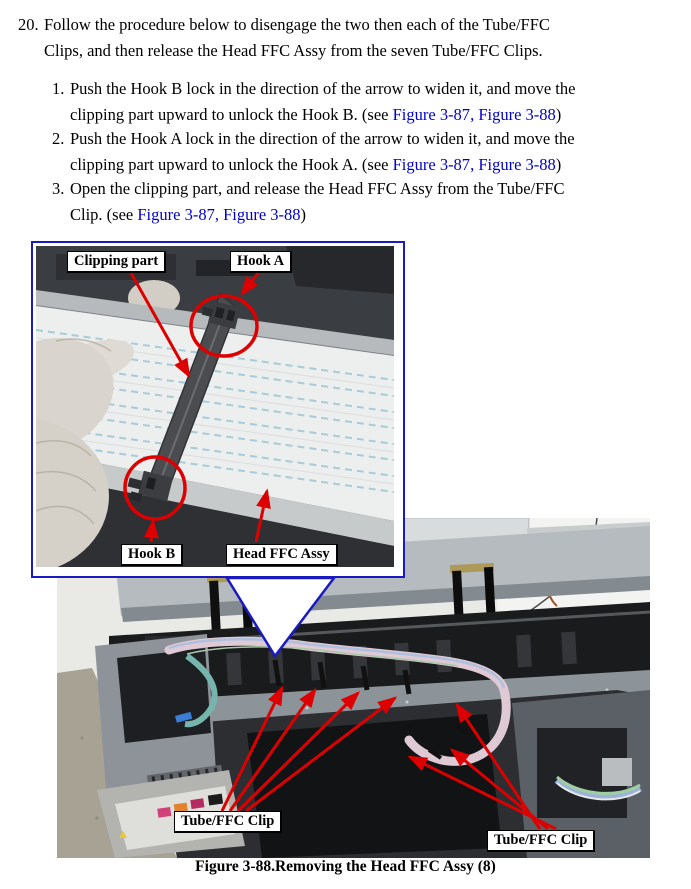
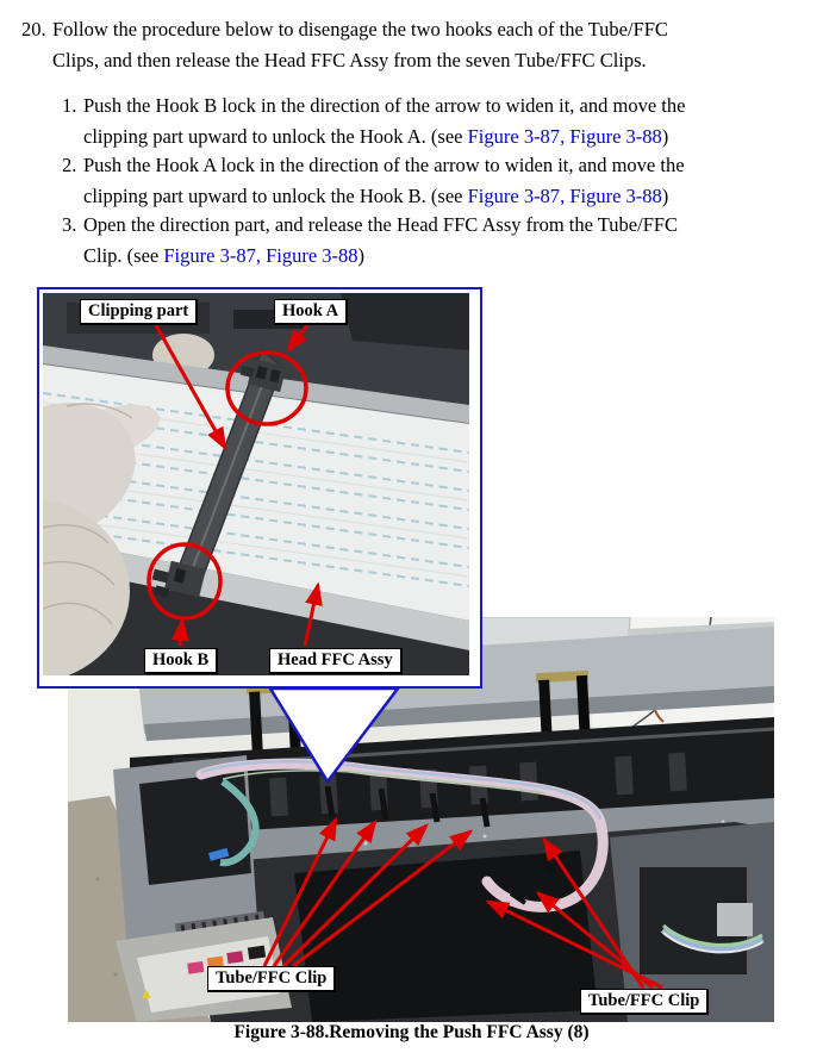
  20.
- Follow the procedure below to disengage the two then each of the Tube/FFC
+ Follow the procedure below to disengage the two hooks each of the Tube/FFC
  Clips, and then release the Head FFC Assy from the seven Tube/FFC Clips.
  1.
  Push the Hook B lock in the direction of the arrow to widen it, and move the
- clipping part upward to unlock the Hook B. (see Figure 3-87, Figure 3-88)
+ clipping part upward to unlock the Hook A. (see Figure 3-87, Figure 3-88)
  2.
  Push the Hook A lock in the direction of the arrow to widen it, and move the
- clipping part upward to unlock the Hook A. (see Figure 3-87, Figure 3-88)
+ clipping part upward to unlock the Hook B. (see Figure 3-87, Figure 3-88)
  3.
- Open the clipping part, and release the Head FFC Assy from the Tube/FFC
+ Open the direction part, and release the Head FFC Assy from the Tube/FFC
  Clip. (see Figure 3-87, Figure 3-88)
  Clipping part
  Hook A
  Hook B
  Head FFC Assy
  Tube/FFC Clip
  Tube/FFC Clip
- Figure 3-88.Removing the Head FFC Assy (8)
+ Figure 3-88.Removing the Push FFC Assy (8)
